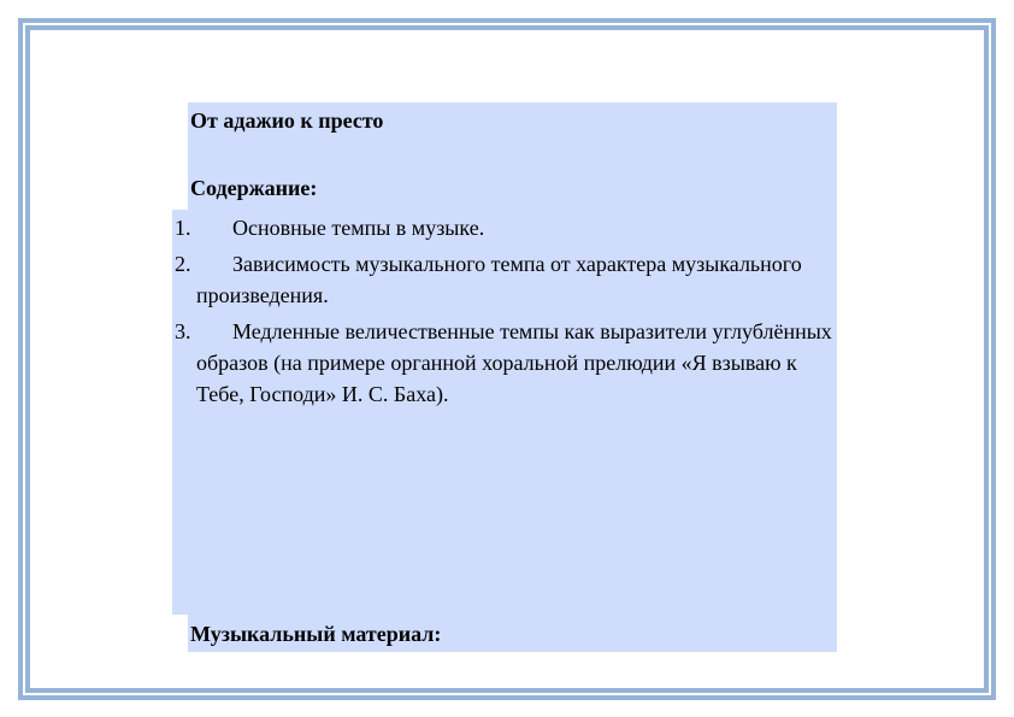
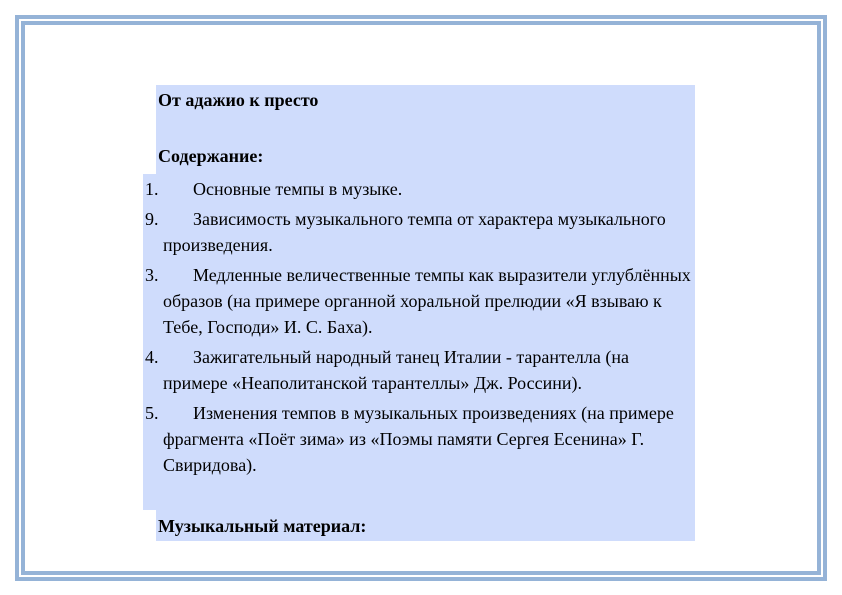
  От адажио к престо
  Содержание:
  1.
  Основные темпы в музыке.
- 2.
+ 9.
  Зависимость музыкального темпа от характера музыкального произведения.
  3.
  Медленные величественные темпы как выразители углублённых образов (на примере органной хоральной прелюдии «Я взываю к Тебе, Господи» И. С. Баха).
+ 4.
+ Зажигательный народный танец Италии - тарантелла (на примере «Неаполитанской тарантеллы» Дж. Россини).
+ 5.
+ Изменения темпов в музыкальных произведениях (на примере фрагмента «Поёт зима» из «Поэмы памяти Сергея Есенина» Г. Свиридова).
  Музыкальный материал:
